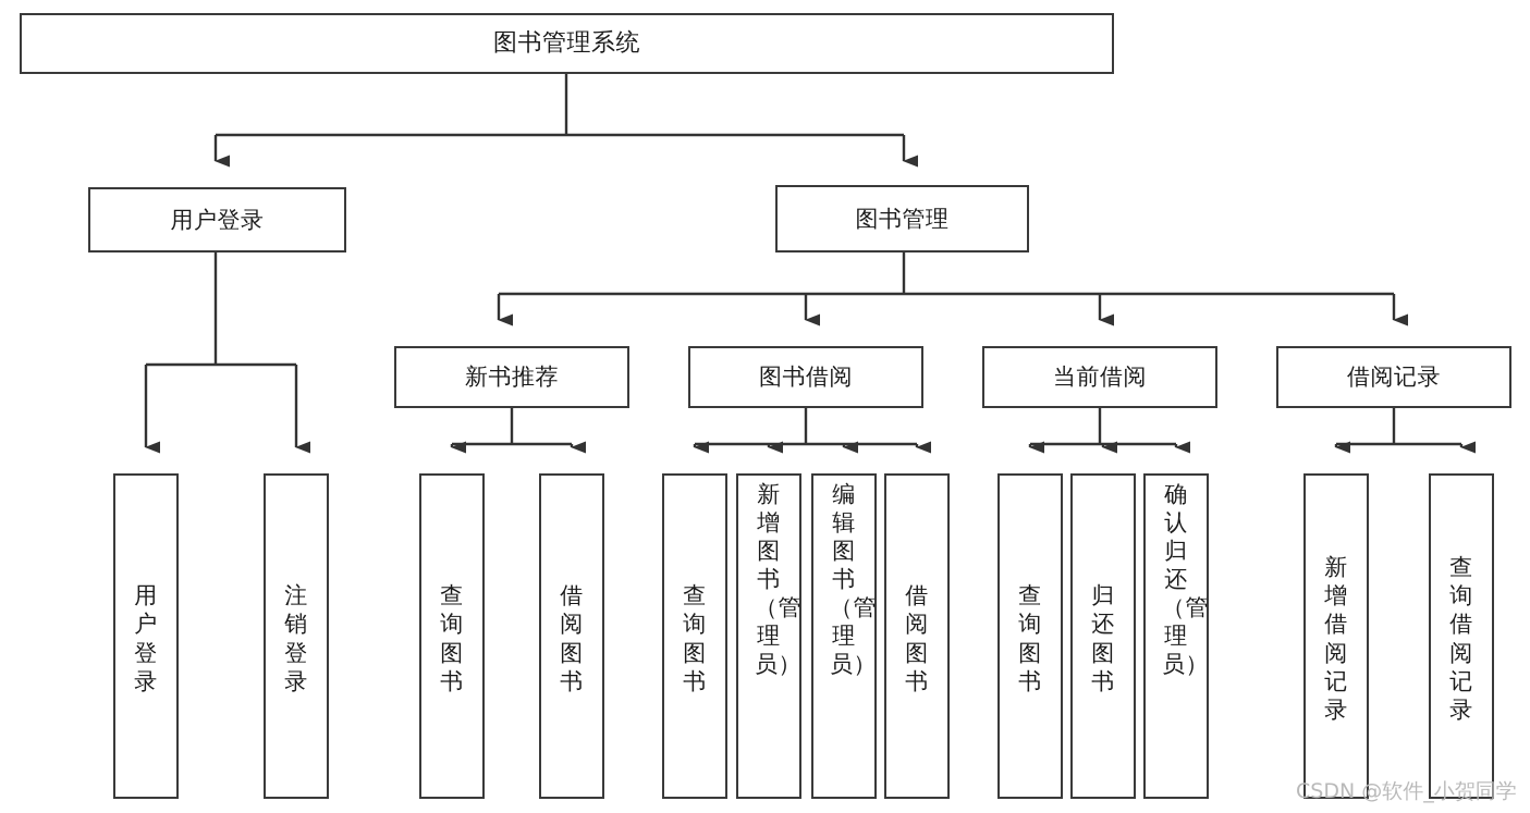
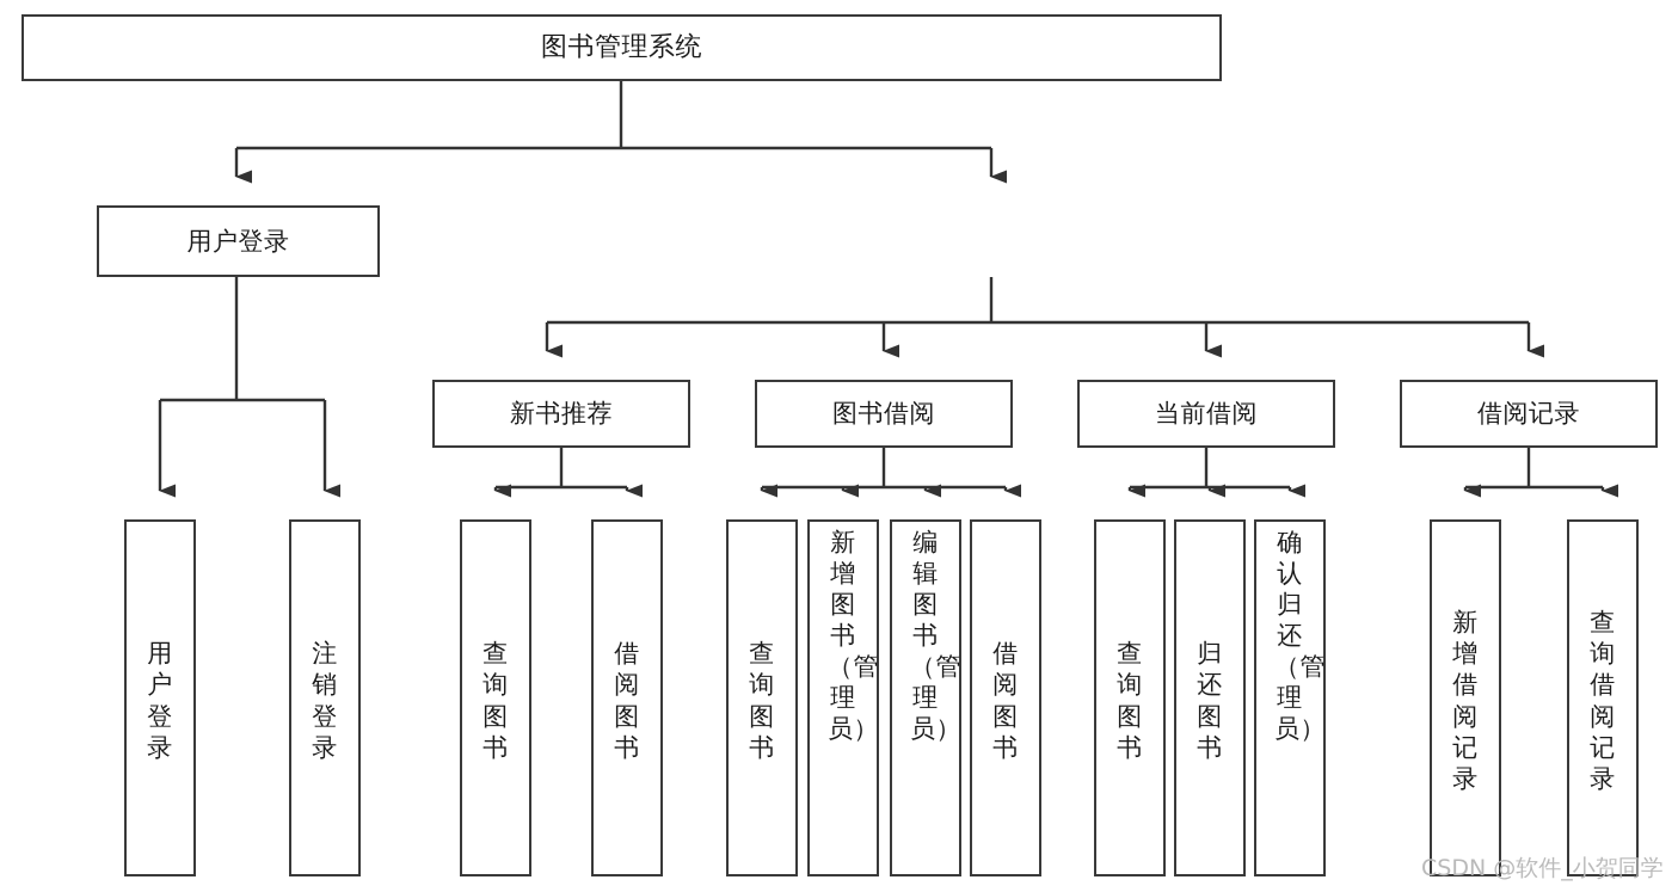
  图书管理系统
  用户登录
- 图书管理
  新书推荐
  图书借阅
  当前借阅
  借阅记录
  用户登录
  注销登录
  查询图书
  借阅图书
  查询图书
  新增图书（管理员）
  编辑图书（管理员）
  借阅图书
  查询图书
  归还图书
  确认归还（管理员）
  新增借阅记录
  查询借阅记录
  CSDN @软件_小贺同学
